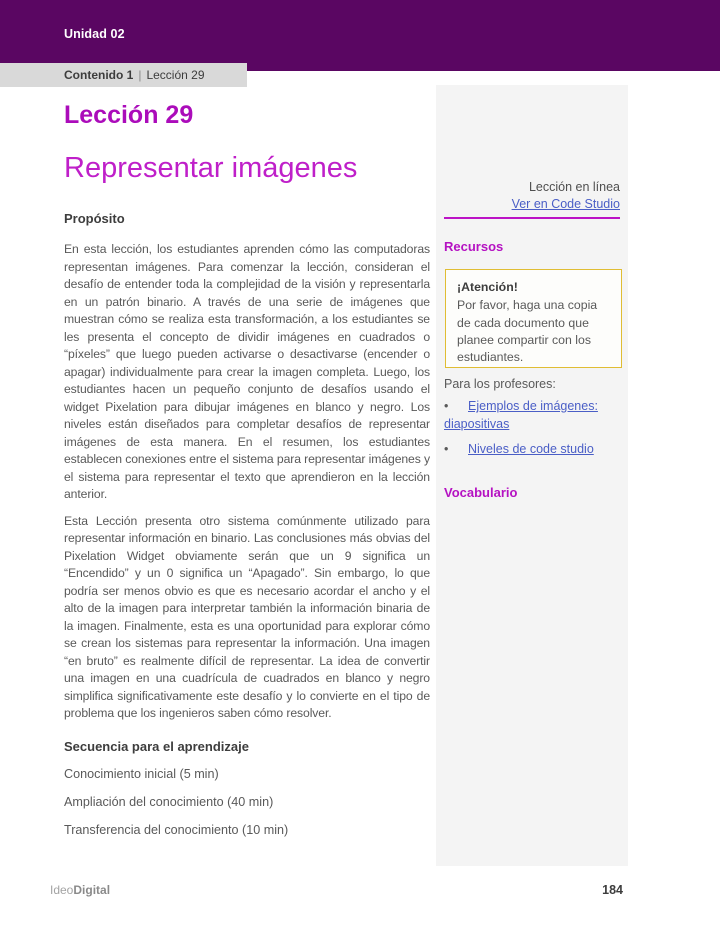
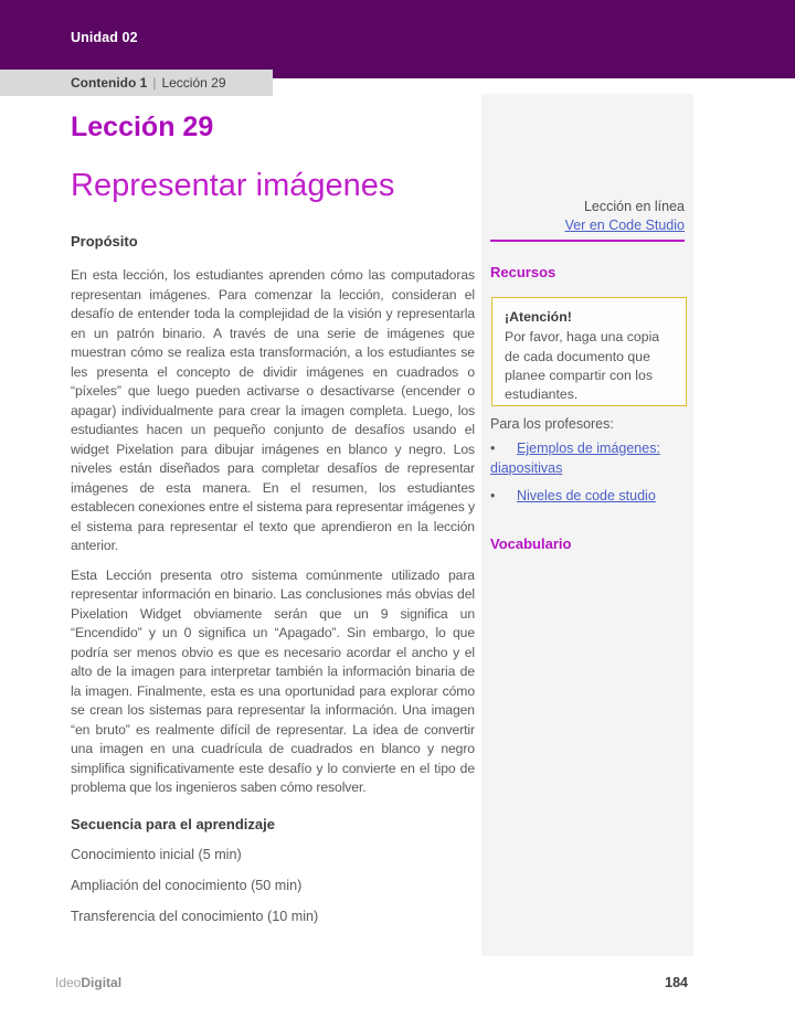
  Unidad 02
  Contenido 1 | Lección 29
  Lección 29
  Representar imágenes
  Propósito
  En esta lección, los estudiantes aprenden cómo las computadoras representan imágenes. Para comenzar la lección, consideran el desafío de entender toda la complejidad de la visión y representarla en un patrón binario. A través de una serie de imágenes que muestran cómo se realiza esta transformación, a los estudiantes se les presenta el concepto de dividir imágenes en cuadrados o “píxeles” que luego pueden activarse o desactivarse (encender o apagar) individualmente para crear la imagen completa. Luego, los estudiantes hacen un pequeño conjunto de desafíos usando el widget Pixelation para dibujar imágenes en blanco y negro. Los niveles están diseñados para completar desafíos de representar imágenes de esta manera. En el resumen, los estudiantes establecen conexiones entre el sistema para representar imágenes y el sistema para representar el texto que aprendieron en la lección anterior.
  Esta Lección presenta otro sistema comúnmente utilizado para representar información en binario. Las conclusiones más obvias del Pixelation Widget obviamente serán que un 9 significa un “Encendido” y un 0 significa un “Apagado”. Sin embargo, lo que podría ser menos obvio es que es necesario acordar el ancho y el alto de la imagen para interpretar también la información binaria de la imagen. Finalmente, esta es una oportunidad para explorar cómo se crean los sistemas para representar la información. Una imagen “en bruto” es realmente difícil de representar. La idea de convertir una imagen en una cuadrícula de cuadrados en blanco y negro simplifica significativamente este desafío y lo convierte en el tipo de problema que los ingenieros saben cómo resolver.
  Secuencia para el aprendizaje
  Conocimiento inicial (5 min)
- Ampliación del conocimiento (40 min)
+ Ampliación del conocimiento (50 min)
  Transferencia del conocimiento (10 min)
  Lección en línea
  Ver en Code Studio
  Recursos
  ¡Atención!
  Por favor, haga una copia de cada documento que planee compartir con los estudiantes.
  Para los profesores:
  • Ejemplos de imágenes: diapositivas
  • Niveles de code studio
  Vocabulario
  IdeoDigital
  184
